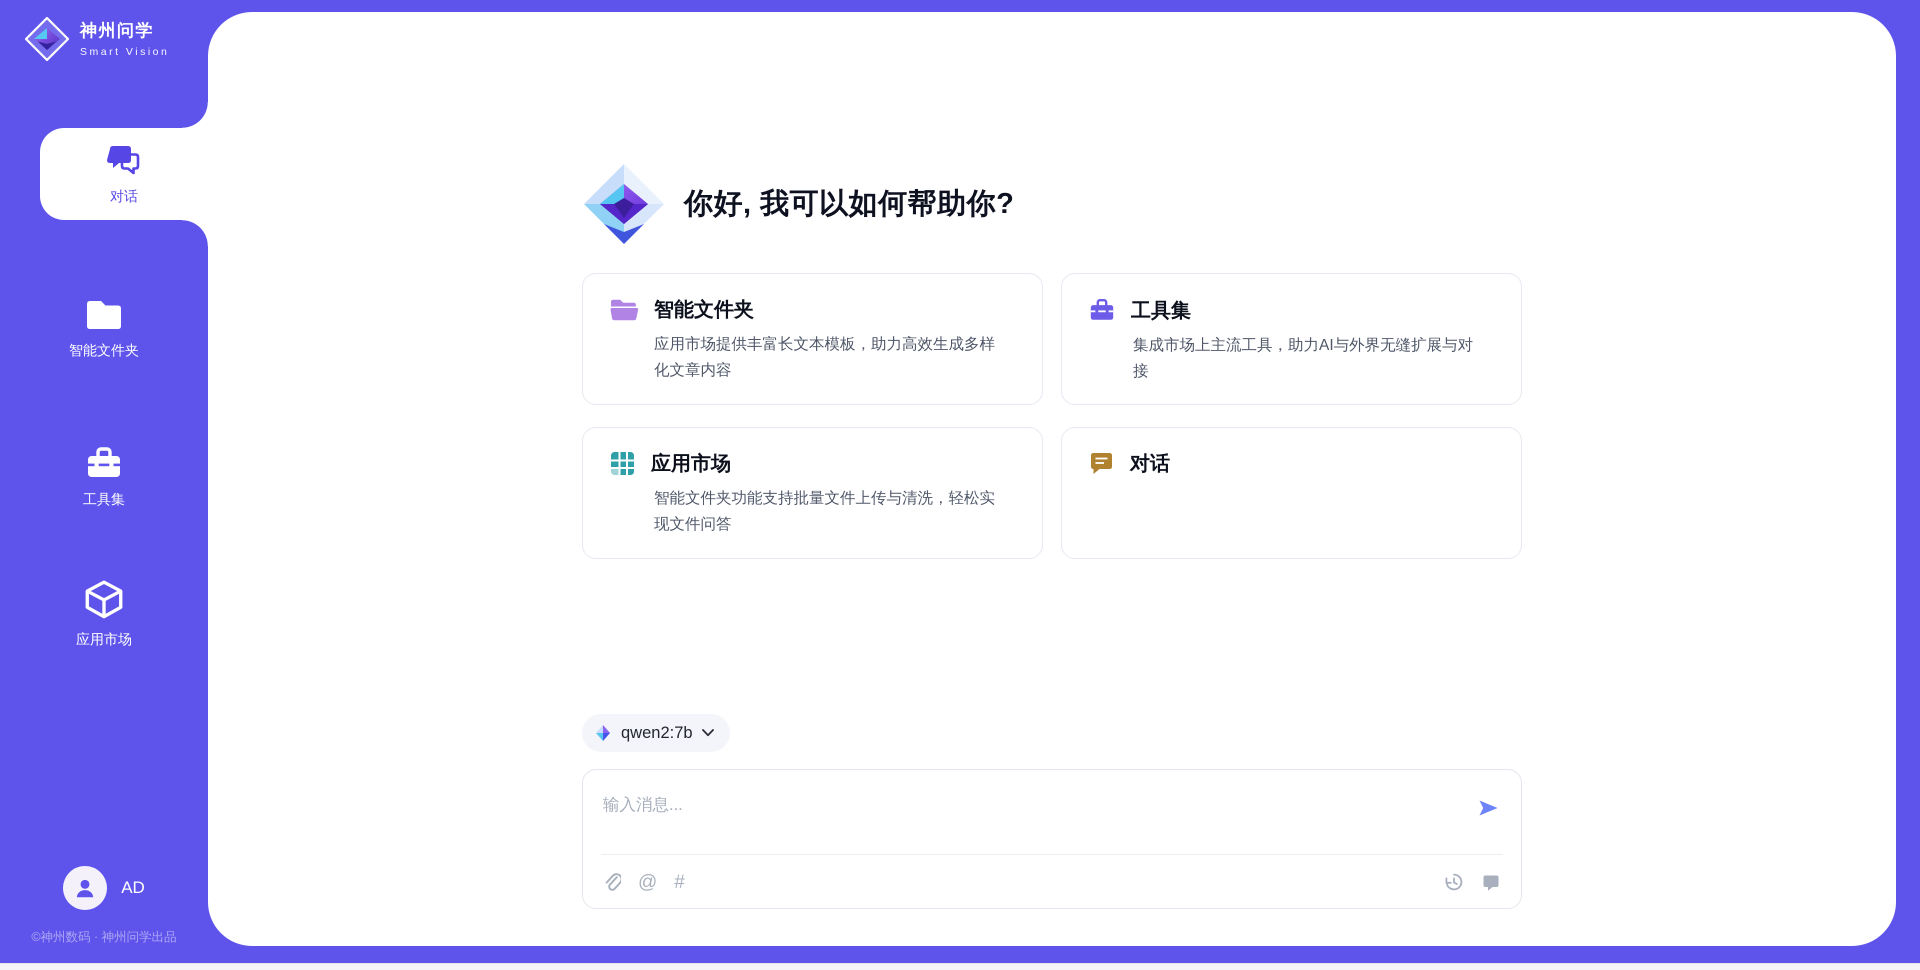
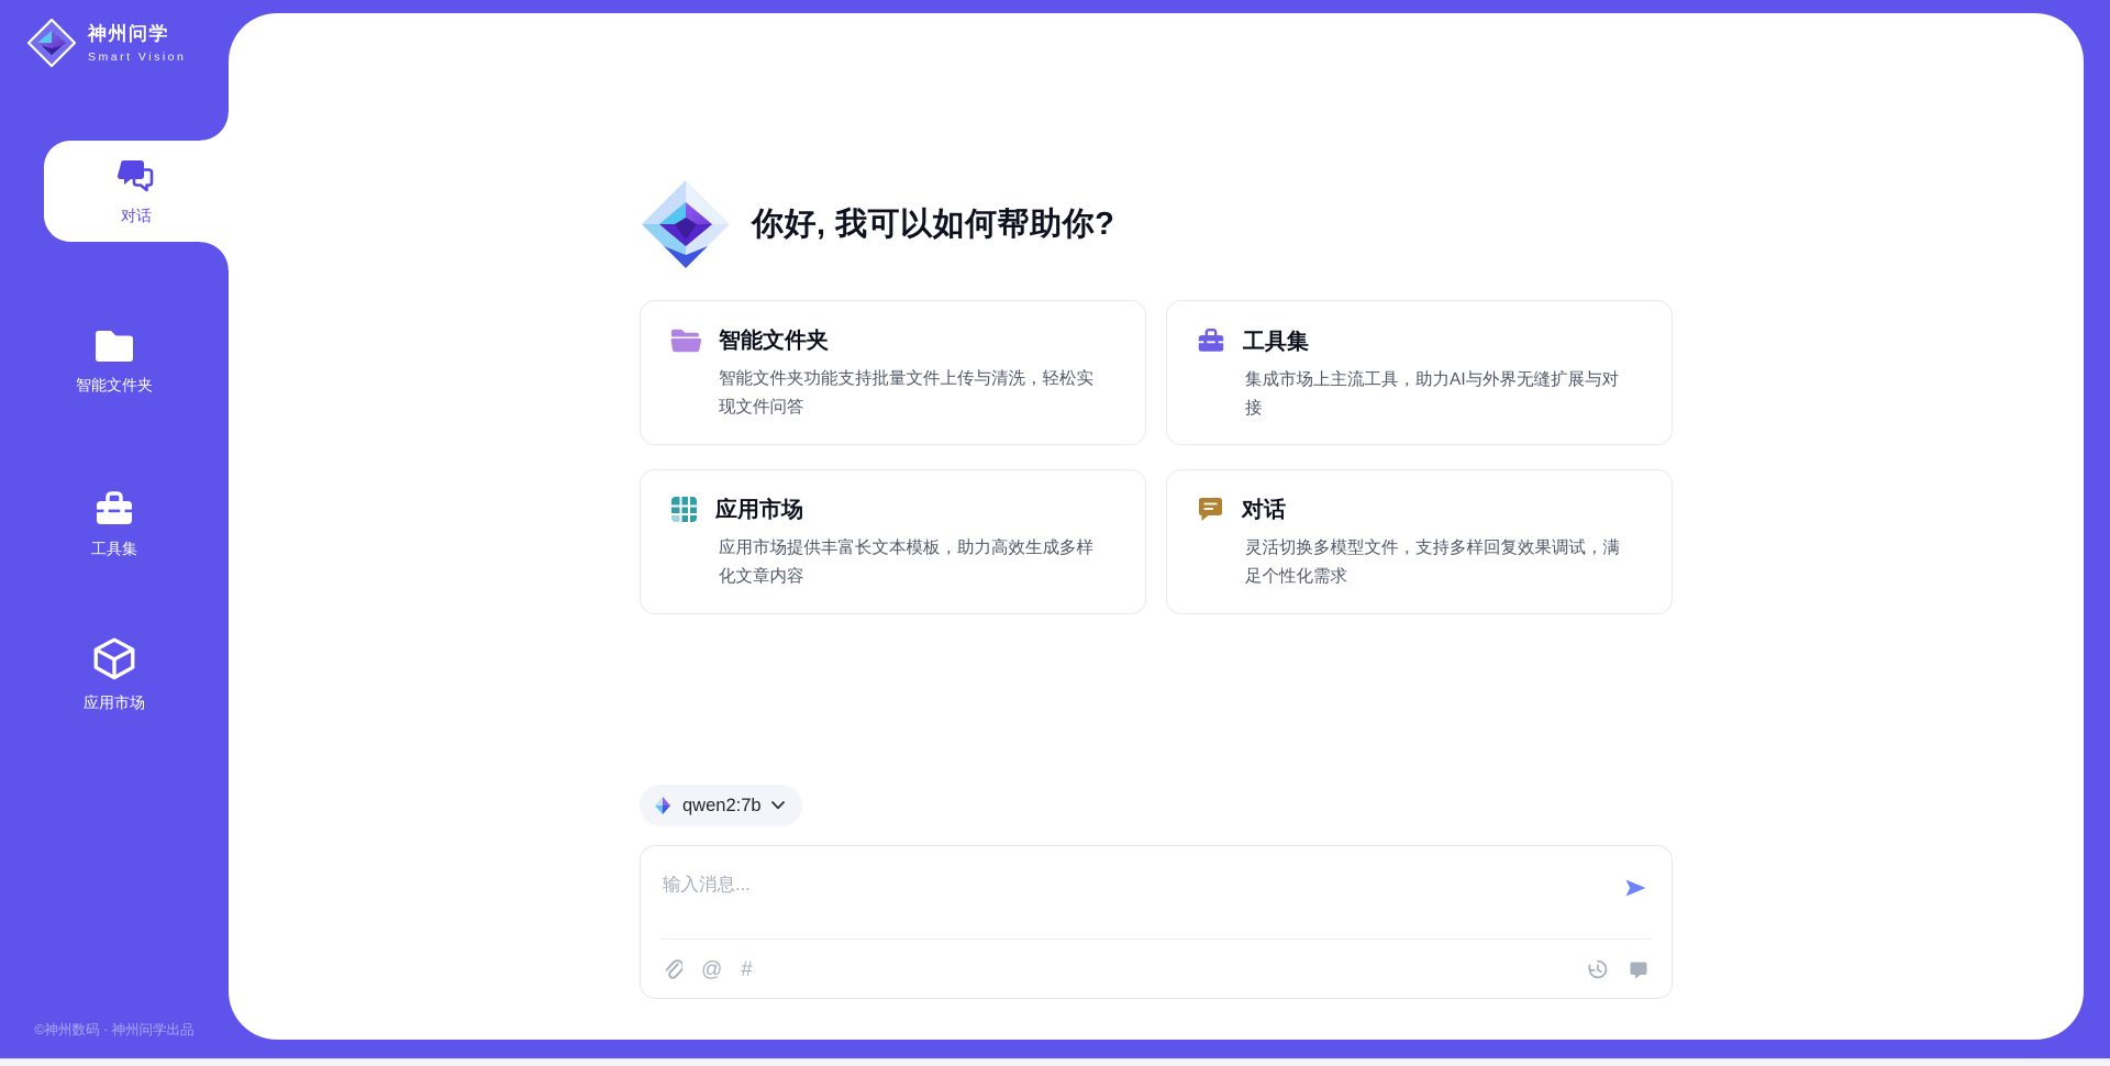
  神州问学
  Smart Vision
  对话
  智能文件夹
  工具集
  应用市场
- AD
  ©神州数码 · 神州问学出品
  你好, 我可以如何帮助你?
  智能文件夹
- 应用市场提供丰富长文本模板，助力高效生成多样化文章内容
+ 智能文件夹功能支持批量文件上传与清洗，轻松实现文件问答
  工具集
  集成市场上主流工具，助力AI与外界无缝扩展与对接
  应用市场
- 智能文件夹功能支持批量文件上传与清洗，轻松实现文件问答
+ 应用市场提供丰富长文本模板，助力高效生成多样化文章内容
  对话
+ 灵活切换多模型文件，支持多样回复效果调试，满足个性化需求
  qwen2:7b
  输入消息...
  @
  #
